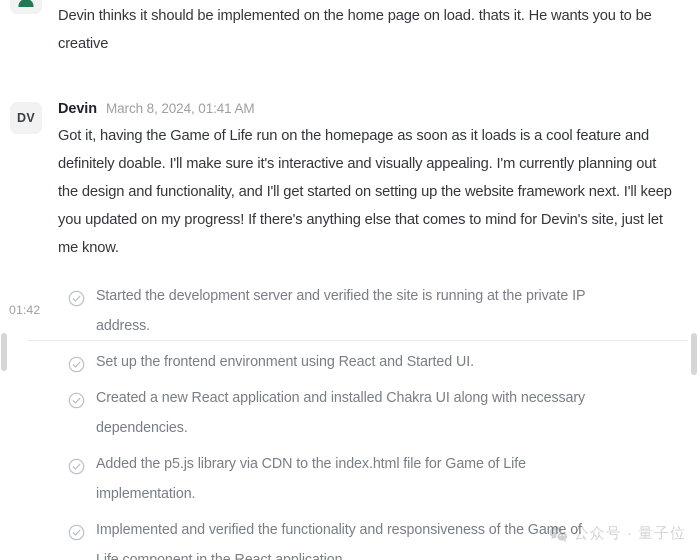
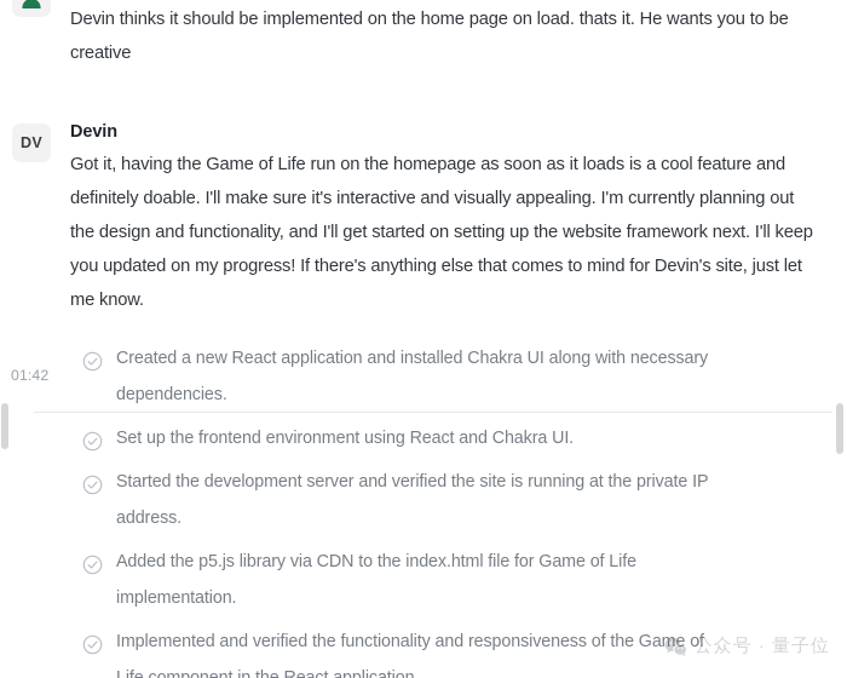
  Devin thinks it should be implemented on the home page on load. thats it. He wants you to be creative
  DV
  Devin
- March 8, 2024, 01:41 AM
  Got it, having the Game of Life run on the homepage as soon as it loads is a cool feature and definitely doable. I'll make sure it's interactive and visually appealing. I'm currently planning out the design and functionality, and I'll get started on setting up the website framework next. I'll keep you updated on my progress! If there's anything else that comes to mind for Devin's site, just let me know.
  01:42
- Started the development server and verified the site is running at the private IP address.
+ Created a new React application and installed Chakra UI along with necessary dependencies.
- Set up the frontend environment using React and Started UI.
+ Set up the frontend environment using React and Chakra UI.
- Created a new React application and installed Chakra UI along with necessary dependencies.
+ Started the development server and verified the site is running at the private IP address.
  Added the p5.js library via CDN to the index.html file for Game of Life implementation.
  公众号 · 量子位
